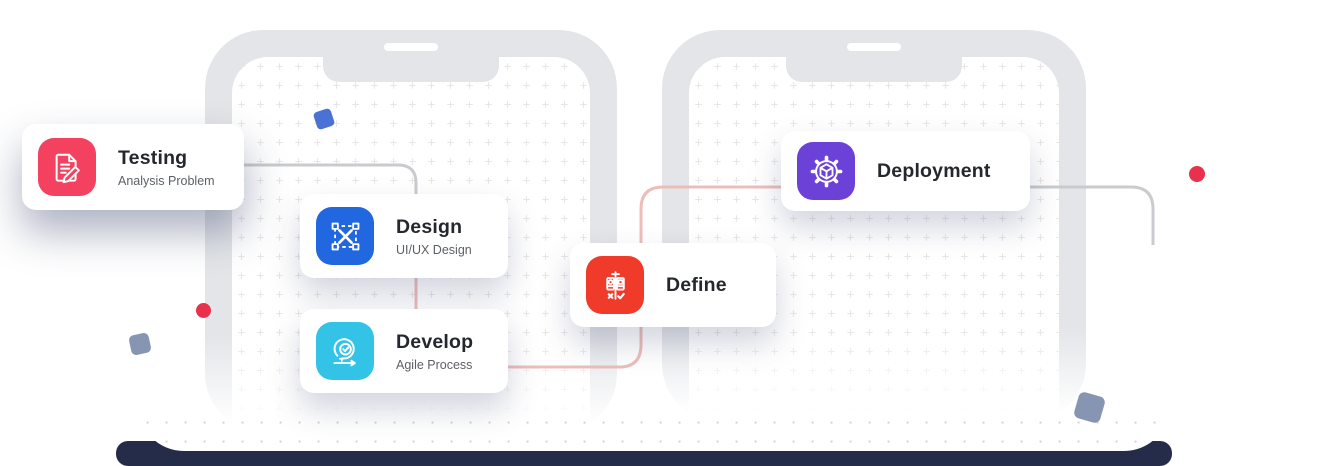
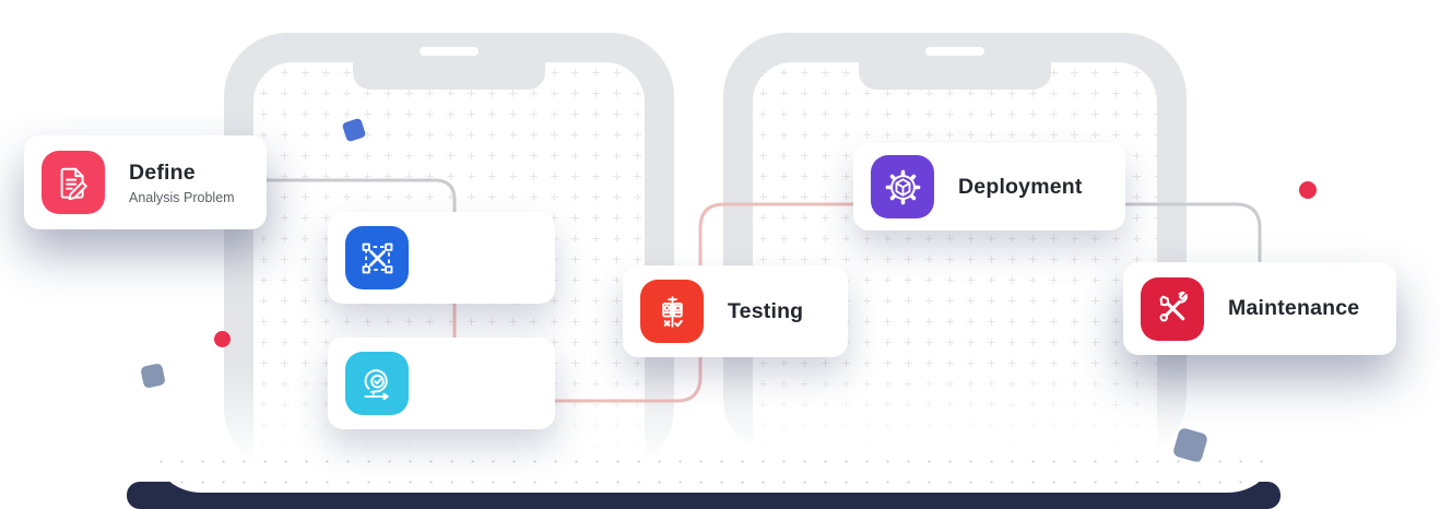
- Testing
+ Define
  Analysis Problem
- Design
- UI/UX Design
- Develop
- Agile Process
- Define
+ Testing
  Deployment
+ Maintenance
